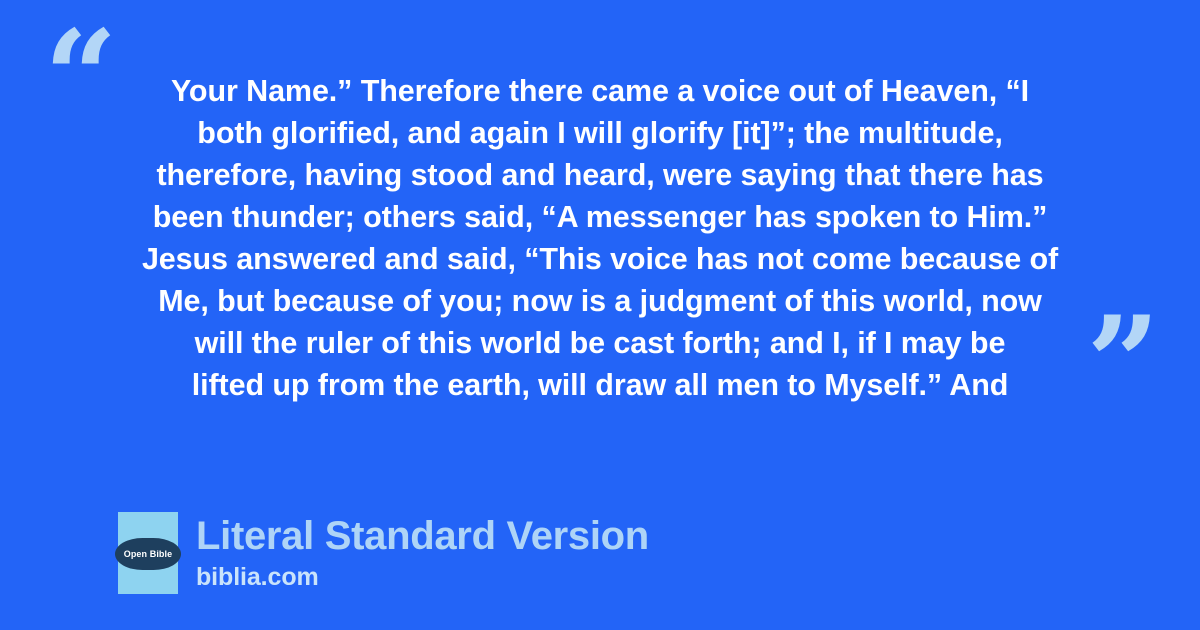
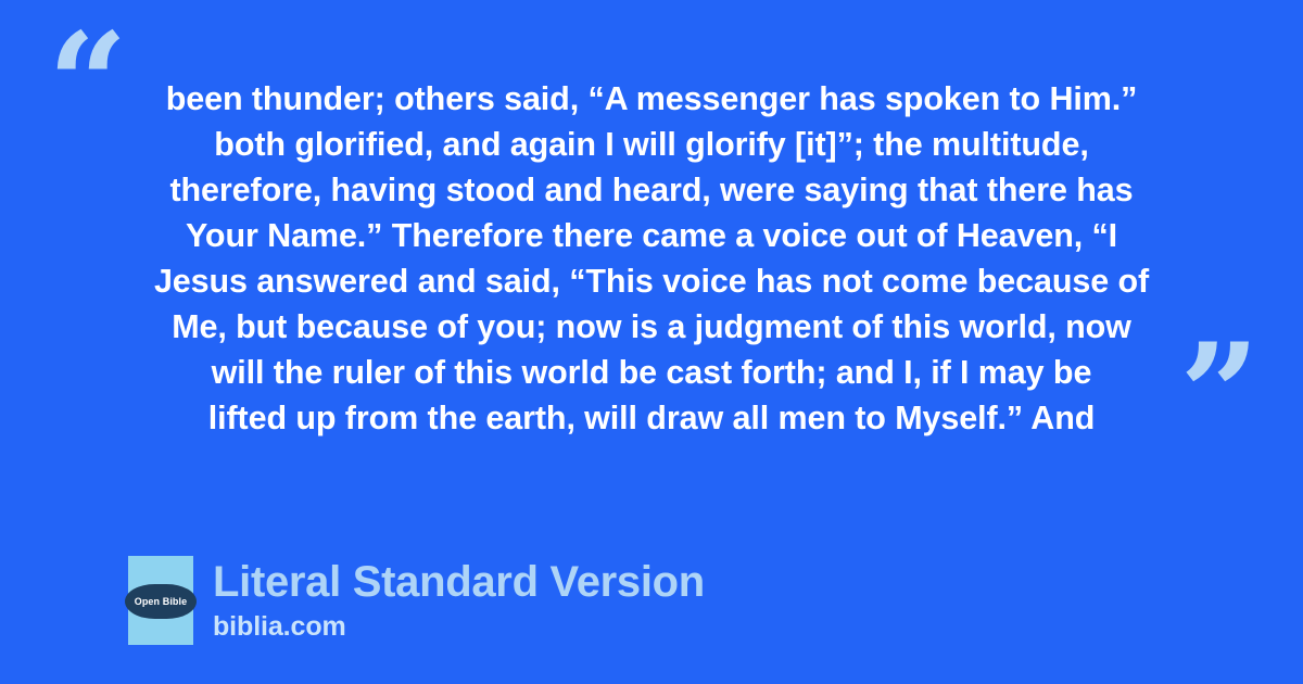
  “
- Your Name.” Therefore there came a voice out of Heaven, “I
+ been thunder; others said, “A messenger has spoken to Him.”
  both glorified, and again I will glorify [it]”; the multitude,
  therefore, having stood and heard, were saying that there has
- been thunder; others said, “A messenger has spoken to Him.”
+ Your Name.” Therefore there came a voice out of Heaven, “I
  Jesus answered and said, “This voice has not come because of
  Me, but because of you; now is a judgment of this world, now
  will the ruler of this world be cast forth; and I, if I may be
  lifted up from the earth, will draw all men to Myself.” And
  ”
  Open Bible
  Literal Standard Version
  biblia.com
